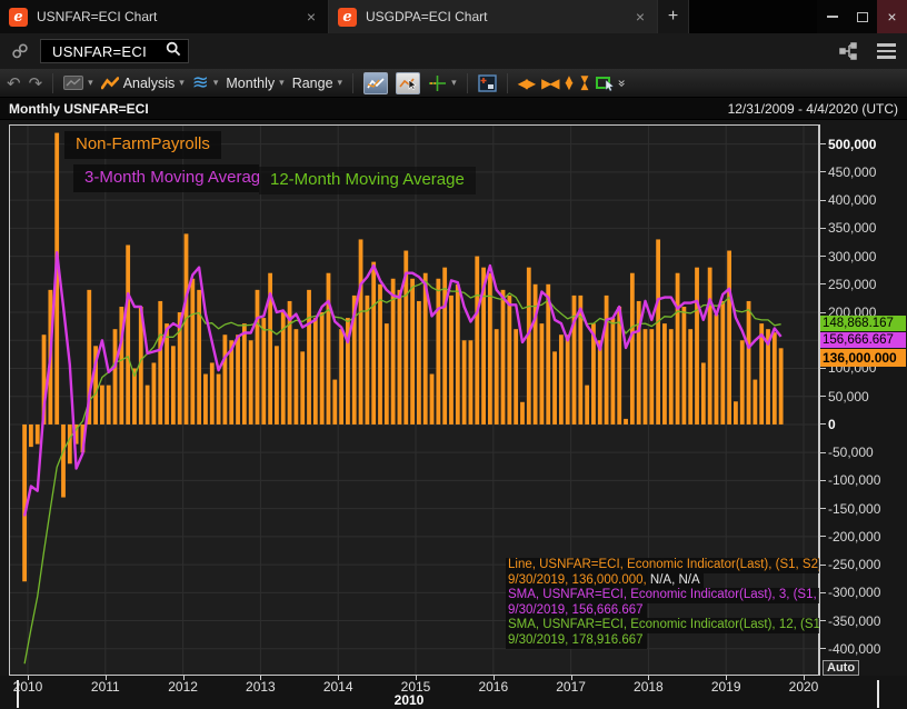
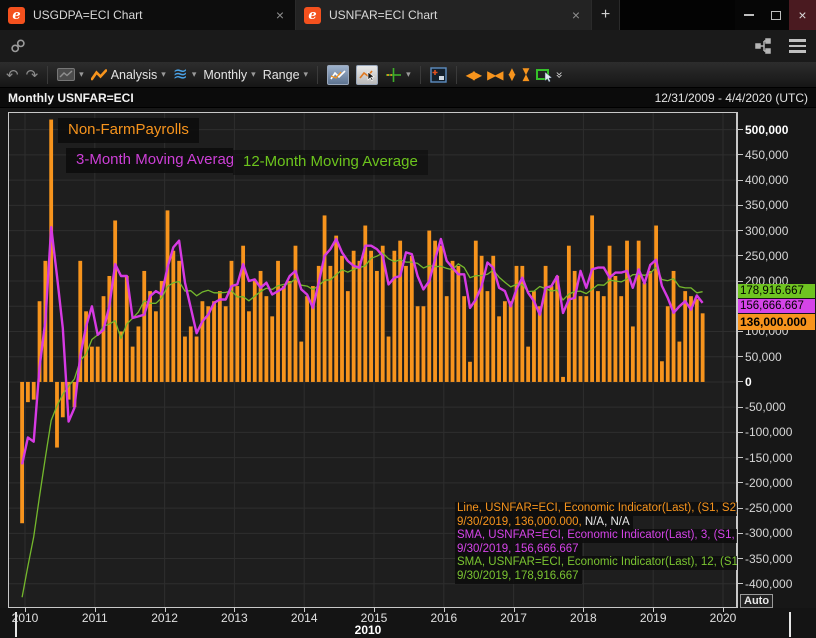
  e
- USNFAR=ECI Chart
+ USGDPA=ECI Chart
  ×
  e
- USGDPA=ECI Chart
+ USNFAR=ECI Chart
  ×
  +
  ×
- USNFAR=ECI
  ↶
  ↷
  ▾
  Analysis
  ▾
  ≋
  ▾
  Monthly
  ▾
  Range
  ▾
  ▾
  ◀▶
  ▶◀
  ▲
  ▼
  ▼
  ▲
  Monthly USNFAR=ECI
  12/31/2009 - 4/4/2020 (UTC)
  500,000
  450,000
  400,000
  350,000
  300,000
  250,000
  200,000
  100,000
  50,000
  0
  -50,000
  -100,000
  -150,000
  -200,000
  -250,000
  -300,000
  -350,000
  -400,000
- 148,868.167
+ 178,916.667
  156,666.667
  136,000.000
  Auto
  Non-FarmPayrolls
  3-Month Moving Averag
  12-Month Moving Average
  Line, USNFAR=ECI, Economic Indicator(Last), (S1, S2
  9/30/2019, 136,000.000, N/A, N/A
  SMA, USNFAR=ECI, Economic Indicator(Last), 3, (S1,
  9/30/2019, 156,666.667
  SMA, USNFAR=ECI, Economic Indicator(Last), 12, (S1
  9/30/2019, 178,916.667
  2010
  2010
  2011
  2012
  2013
  2014
  2015
  2016
  2017
  2018
  2019
  2020
